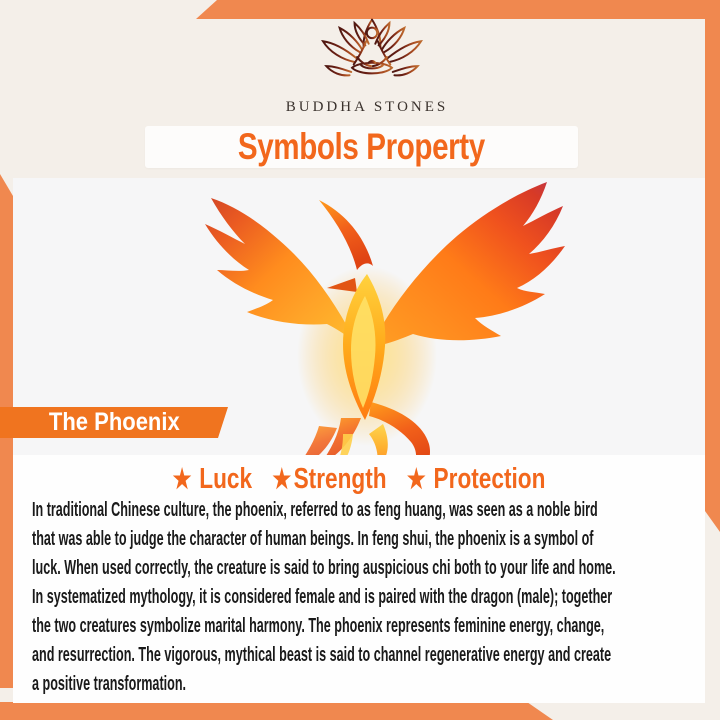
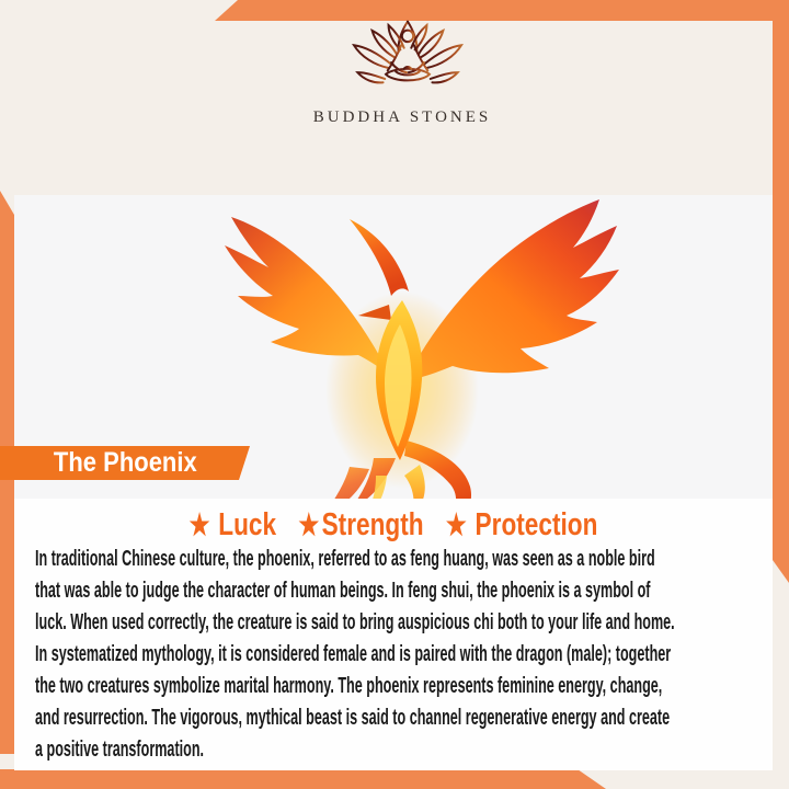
  BUDDHA STONES
- Symbols Property
  The Phoenix
  ★
  Luck
  ★
  Strength
  ★
  Protection
  In traditional Chinese culture, the phoenix, referred to as feng huang, was seen as a noble bird
  that was able to judge the character of human beings. In feng shui, the phoenix is a symbol of
  luck. When used correctly, the creature is said to bring auspicious chi both to your life and home.
  In systematized mythology, it is considered female and is paired with the dragon (male); together
  the two creatures symbolize marital harmony. The phoenix represents feminine energy, change,
  and resurrection. The vigorous, mythical beast is said to channel regenerative energy and create
  a positive transformation.
